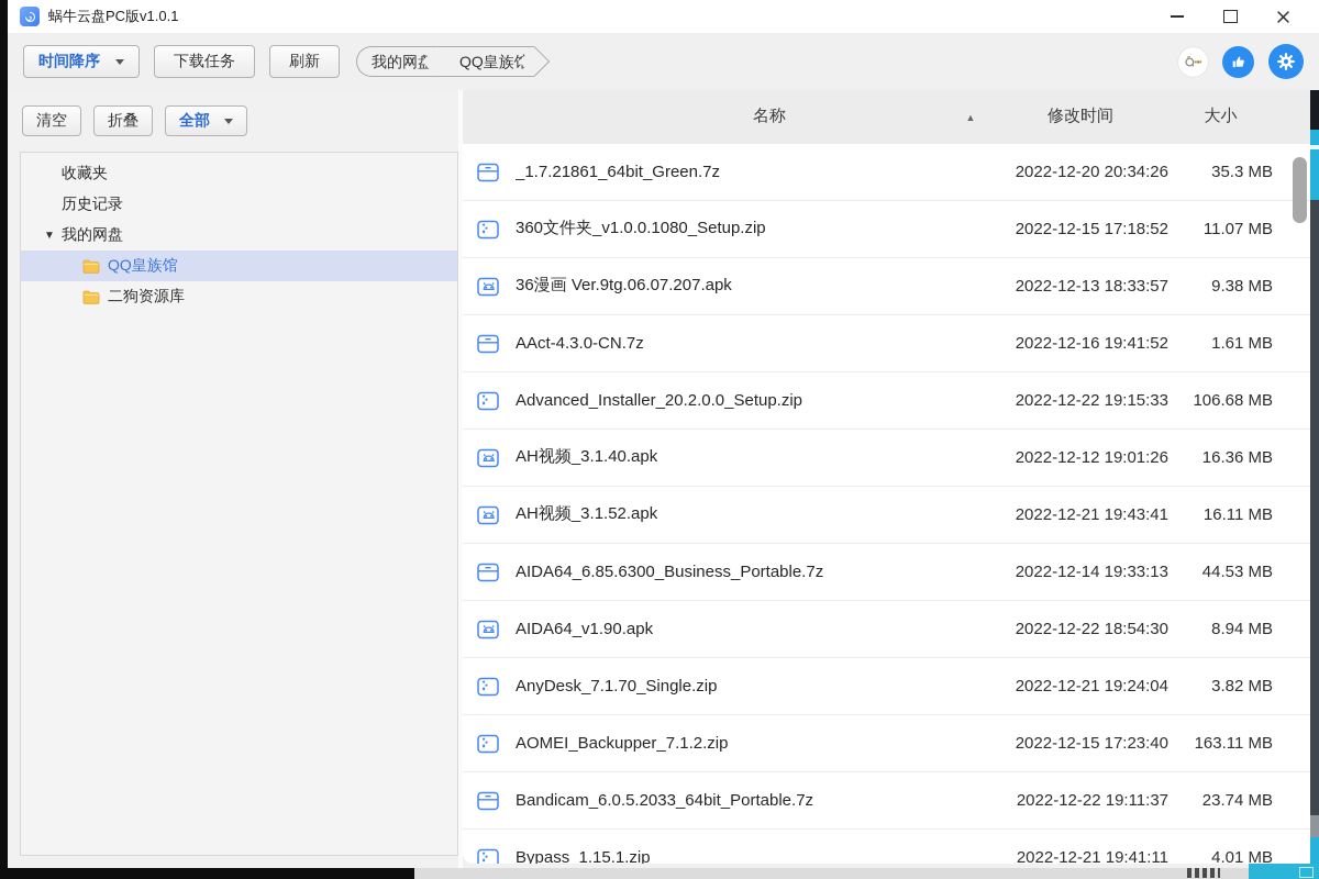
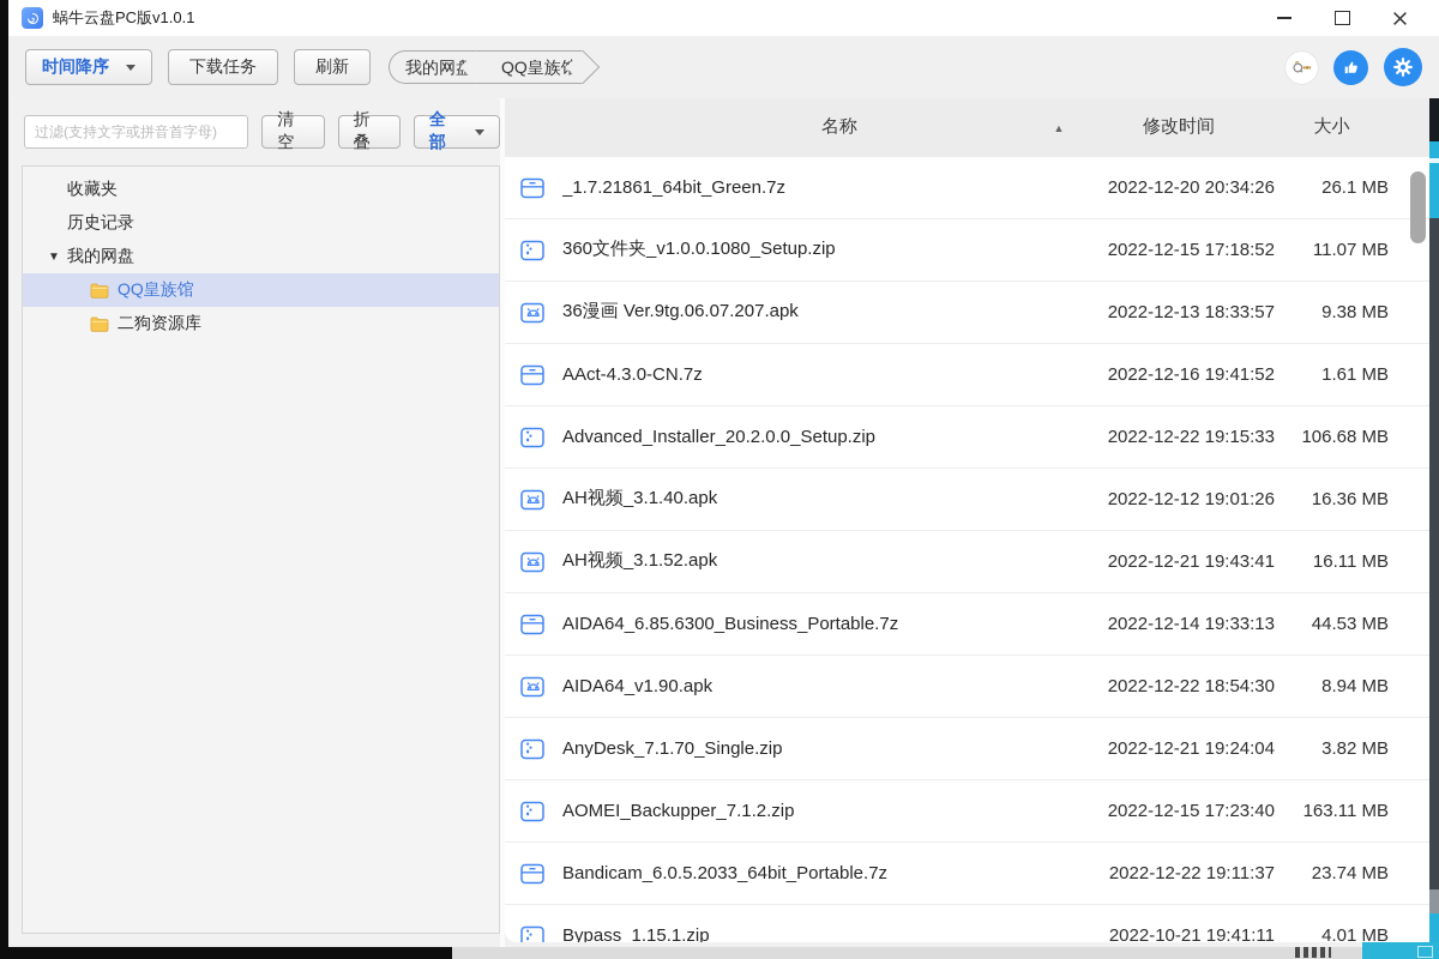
  蜗牛云盘PC版v1.0.1
  时间降序
  下载任务
  刷新
  我的网盘
  QQ皇族馆
+ 过滤(支持文字或拼音首字母)
  清空
  折叠
  全部
  收藏夹
  历史记录
  ▼
  我的网盘
  QQ皇族馆
  二狗资源库
  名称
  ▲
  修改时间
  大小
  _1.7.21861_64bit_Green.7z
  2022-12-20 20:34:26
- 35.3 MB
+ 26.1 MB
  360文件夹_v1.0.0.1080_Setup.zip
  2022-12-15 17:18:52
  11.07 MB
  36漫画 Ver.9tg.06.07.207.apk
  2022-12-13 18:33:57
  9.38 MB
  AAct-4.3.0-CN.7z
  2022-12-16 19:41:52
  1.61 MB
  Advanced_Installer_20.2.0.0_Setup.zip
  2022-12-22 19:15:33
  106.68 MB
  AH视频_3.1.40.apk
  2022-12-12 19:01:26
  16.36 MB
  AH视频_3.1.52.apk
  2022-12-21 19:43:41
  16.11 MB
  AIDA64_6.85.6300_Business_Portable.7z
  2022-12-14 19:33:13
  44.53 MB
  AIDA64_v1.90.apk
  2022-12-22 18:54:30
  8.94 MB
  AnyDesk_7.1.70_Single.zip
  2022-12-21 19:24:04
  3.82 MB
  AOMEI_Backupper_7.1.2.zip
  2022-12-15 17:23:40
  163.11 MB
  Bandicam_6.0.5.2033_64bit_Portable.7z
  2022-12-22 19:11:37
  23.74 MB
  Bypass_1.15.1.zip
- 2022-12-21 19:41:11
+ 2022-10-21 19:41:11
  4.01 MB
